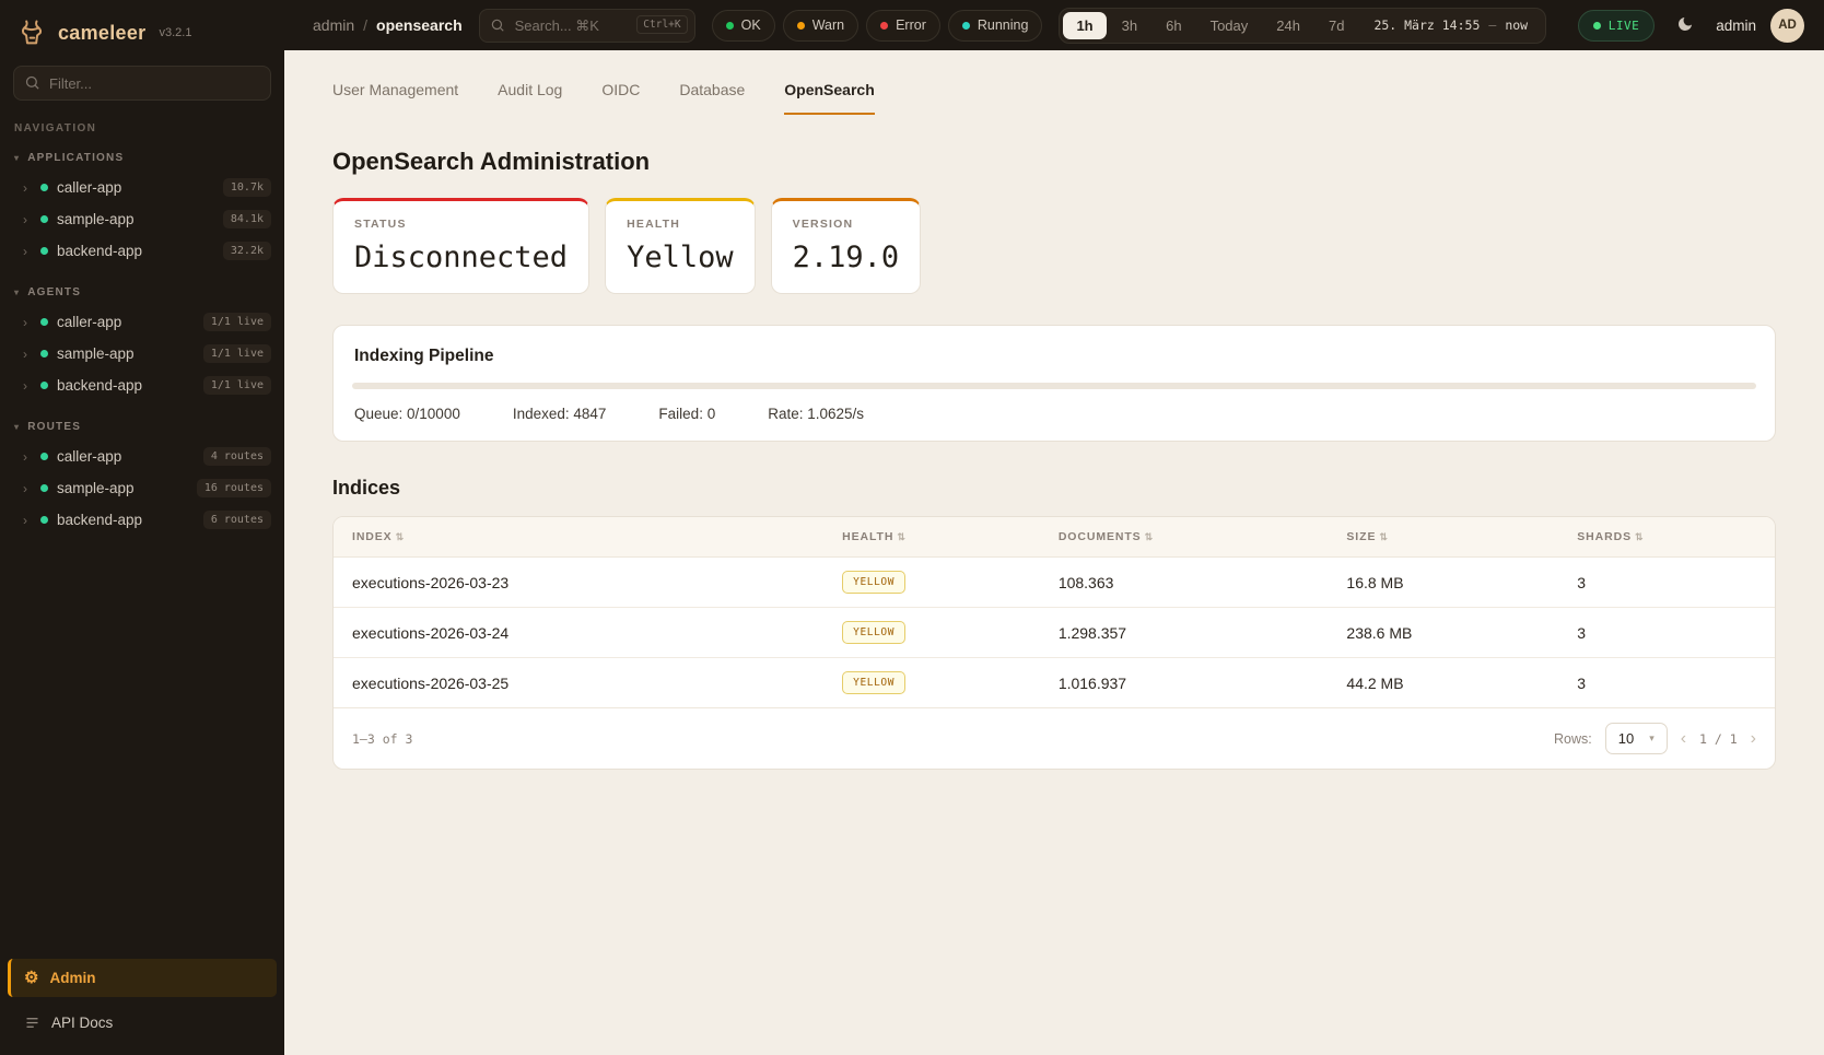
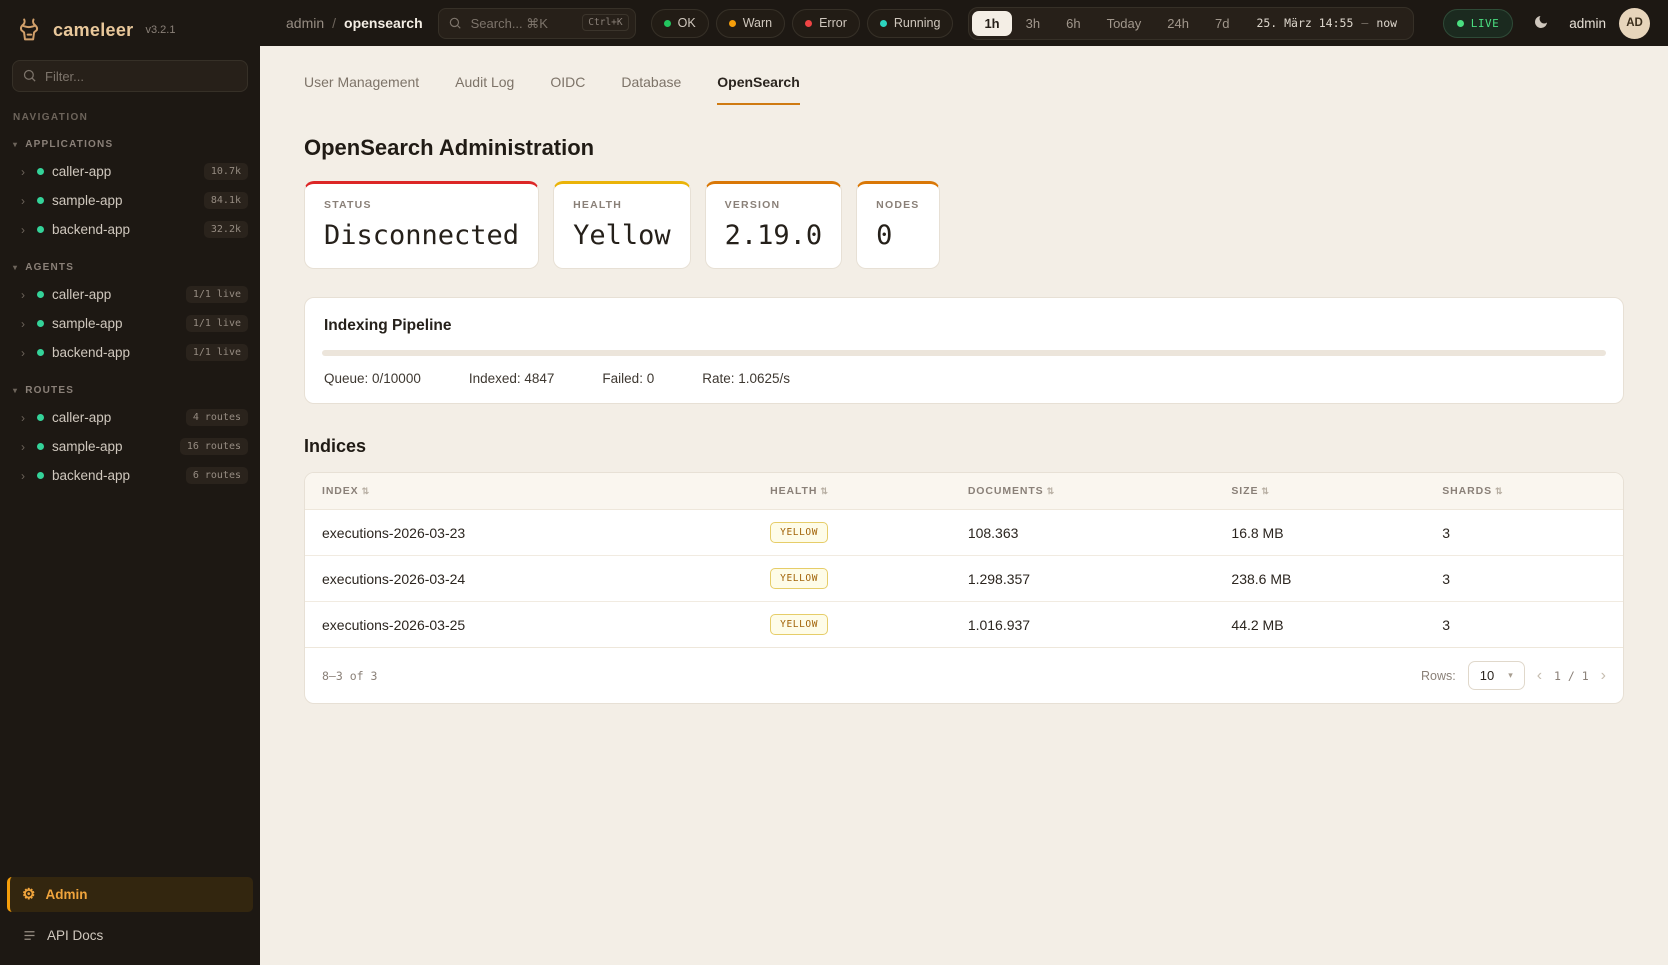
  cameleer
  v3.2.1
  Filter...
  NAVIGATION
  ▾
  APPLICATIONS
  ›
  caller-app
  10.7k
  ›
  sample-app
  84.1k
  ›
  backend-app
  32.2k
  ▾
  AGENTS
  ›
  caller-app
  1/1 live
  ›
  sample-app
  1/1 live
  ›
  backend-app
  1/1 live
  ▾
  ROUTES
  ›
  caller-app
  4 routes
  ›
  sample-app
  16 routes
  ›
  backend-app
  6 routes
  ⚙
  Admin
  API Docs
  admin
  /
  opensearch
  Search... ⌘K
  Ctrl+K
  OK
  Warn
  Error
  Running
  1h
  3h
  6h
  Today
  24h
  7d
  25. März 14:55
  —
  now
  LIVE
  admin
  AD
  User Management
  Audit Log
  OIDC
  Database
  OpenSearch
  OpenSearch Administration
  STATUS
  Disconnected
  HEALTH
  Yellow
  VERSION
  2.19.0
+ NODES
+ 0
  Indexing Pipeline
  Queue: 0/10000
  Indexed: 4847
  Failed: 0
  Rate: 1.0625/s
  Indices
  INDEX ⇅	HEALTH ⇅	DOCUMENTS ⇅	SIZE ⇅	SHARDS ⇅
  executions-2026-03-23	YELLOW	108.363	16.8 MB	3
  executions-2026-03-24	YELLOW	1.298.357	238.6 MB	3
  executions-2026-03-25	YELLOW	1.016.937	44.2 MB	3
- 1–3 of 3
+ 8–3 of 3
  Rows:
  10
  ▾
  ‹
  1 / 1
  ›
